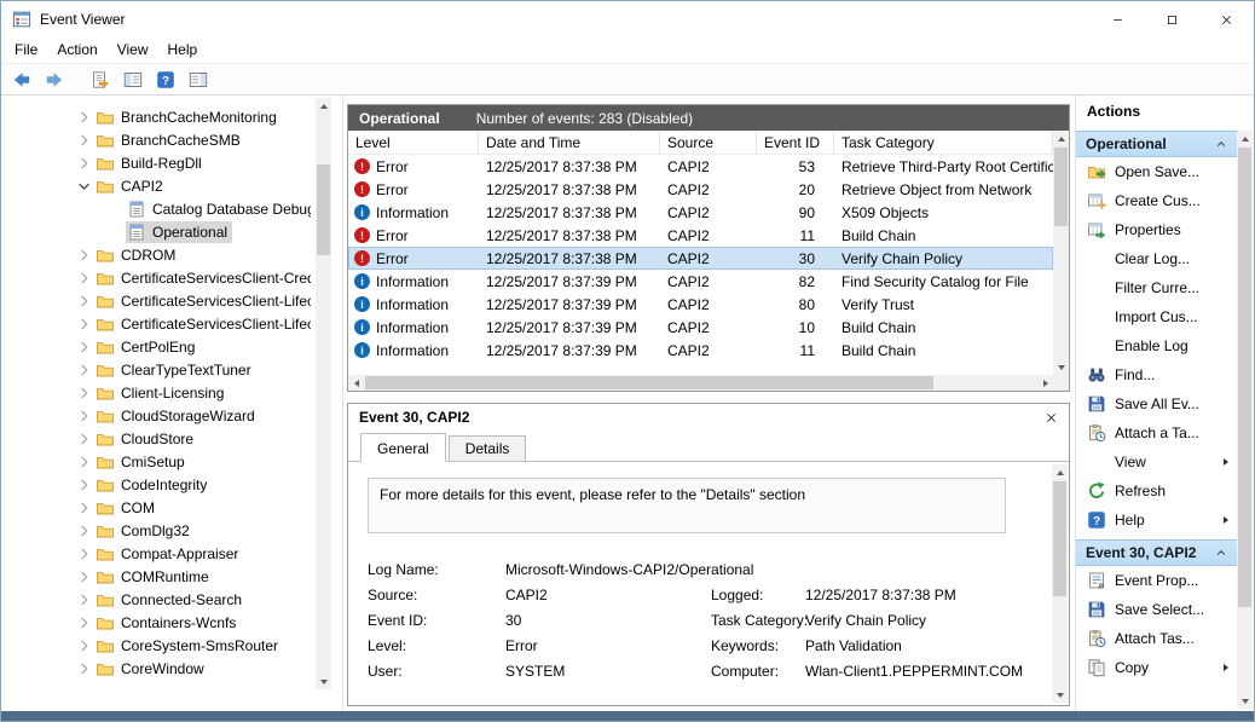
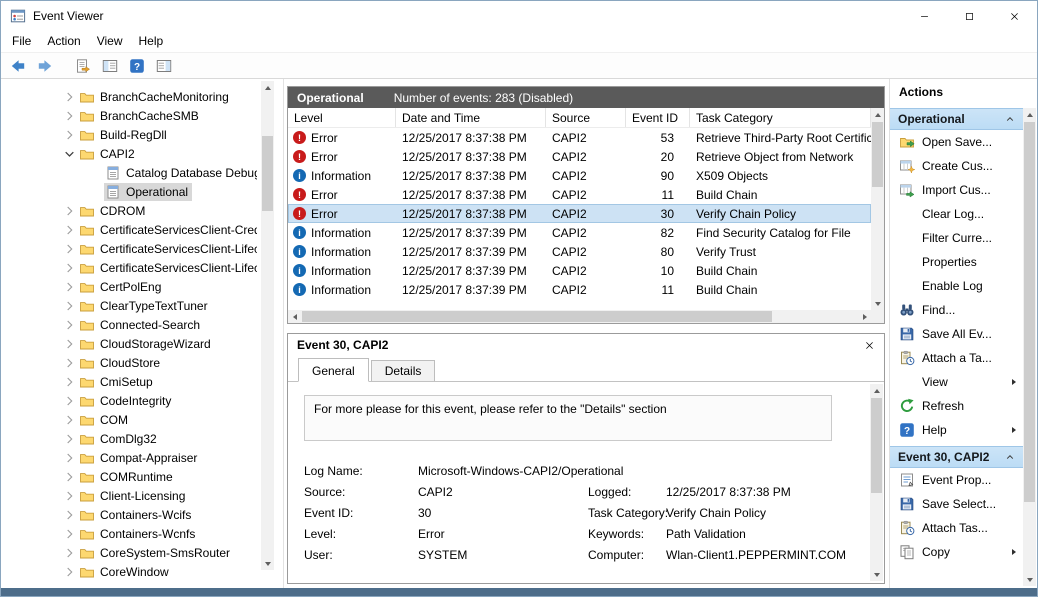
  Event Viewer
  File
  Action
  View
  Help
  ?
  BranchCacheMonitoring
  BranchCacheSMB
  Build-RegDll
  CAPI2
  Catalog Database Debu
  Operational
  CDROM
  CertificateServicesClient-Cre
  CertificateServicesClient-Life
  CertificateServicesClient-Life
  CertPolEng
  ClearTypeTextTuner
- Client-Licensing
+ Connected-Search
  CloudStorageWizard
  CloudStore
  CmiSetup
  CodeIntegrity
  COM
  ComDlg32
  Compat-Appraiser
  COMRuntime
- Connected-Search
+ Client-Licensing
+ Containers-Wcifs
  Containers-Wcnfs
  CoreSystem-SmsRouter
  CoreWindow
  Operational
  Number of events: 283 (Disabled)
  Level
  Date and Time
  Source
  Event ID
  Task Category
  !
  Error
  12/25/2017 8:37:38 PM
  CAPI2
  53
  Retrieve Third-Party Root Certific
  !
  Error
  12/25/2017 8:37:38 PM
  CAPI2
  20
  Retrieve Object from Network
  i
  Information
  12/25/2017 8:37:38 PM
  CAPI2
  90
  X509 Objects
  !
  Error
  12/25/2017 8:37:38 PM
  CAPI2
  11
  Build Chain
  !
  Error
  12/25/2017 8:37:38 PM
  CAPI2
  30
  Verify Chain Policy
  i
  Information
  12/25/2017 8:37:39 PM
  CAPI2
  82
  Find Security Catalog for File
  i
  Information
  12/25/2017 8:37:39 PM
  CAPI2
  80
  Verify Trust
  i
  Information
  12/25/2017 8:37:39 PM
  CAPI2
  10
  Build Chain
  i
  Information
  12/25/2017 8:37:39 PM
  CAPI2
  11
  Build Chain
  Event 30, CAPI2
  General
  Details
- For more details for this event, please refer to the "Details" section
+ For more please for this event, please refer to the "Details" section
  Log Name:
  Microsoft-Windows-CAPI2/Operational
  Source:
  CAPI2
  Logged:
  12/25/2017 8:37:38 PM
  Event ID:
  30
  Task Category
  Verify Chain Policy
  Level:
  Error
  Keywords:
  Path Validation
  User:
  SYSTEM
  Computer:
  Wlan-Client1.PEPPERMINT.COM
  Actions
  Operational
  Open Save...
  Create Cus...
- Properties
+ Import Cus...
  Clear Log...
  Filter Curre...
- Import Cus...
+ Properties
  Enable Log
  Find...
  Save All Ev...
  Attach a Ta...
  View
  Refresh
  ?
  Help
  Event 30, CAPI2
  Event Prop...
  Save Select...
  Attach Tas...
  Copy
